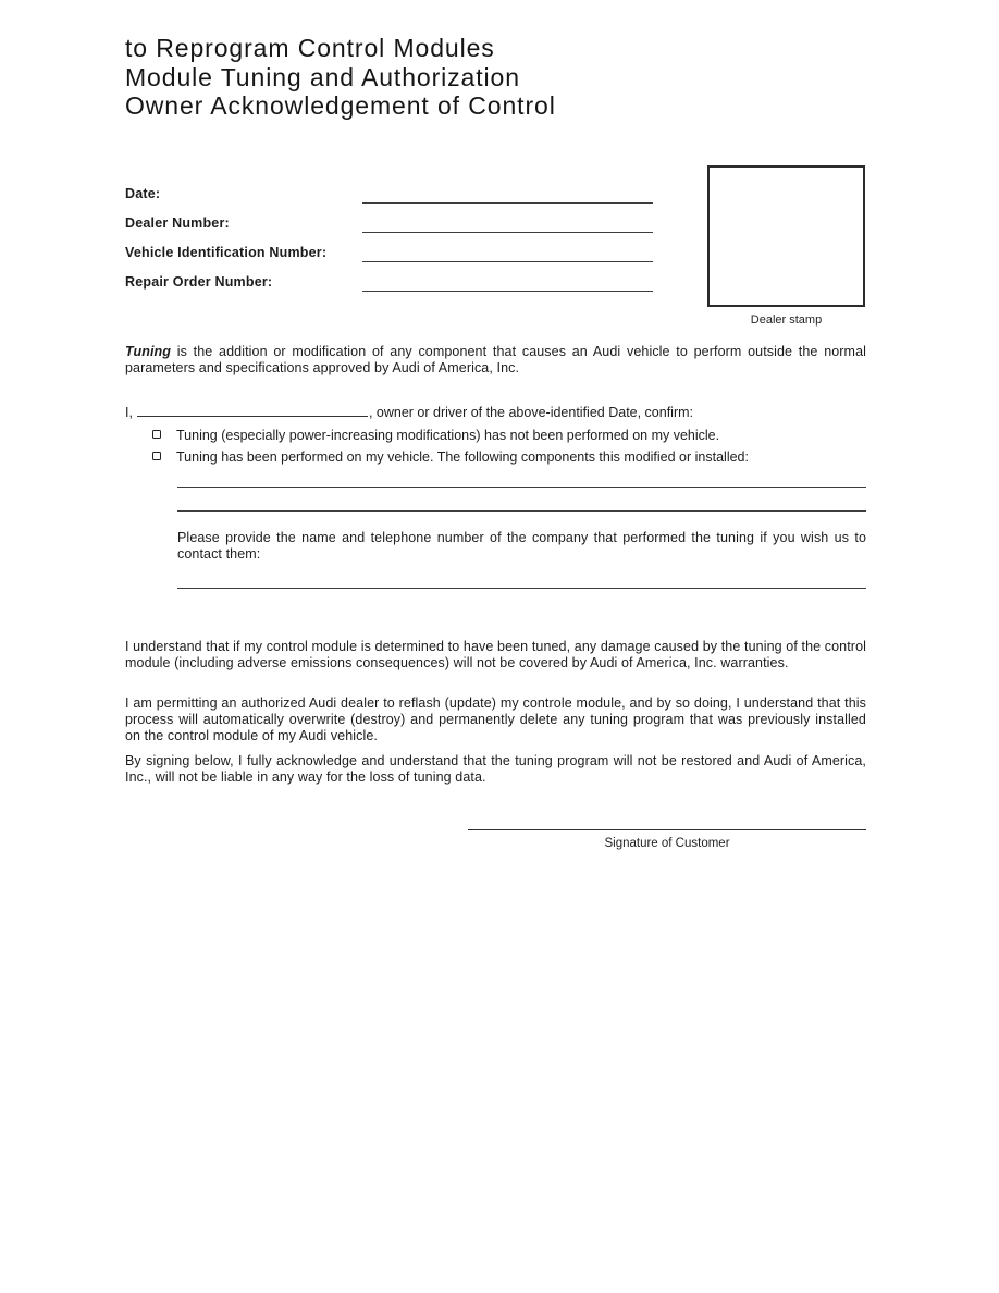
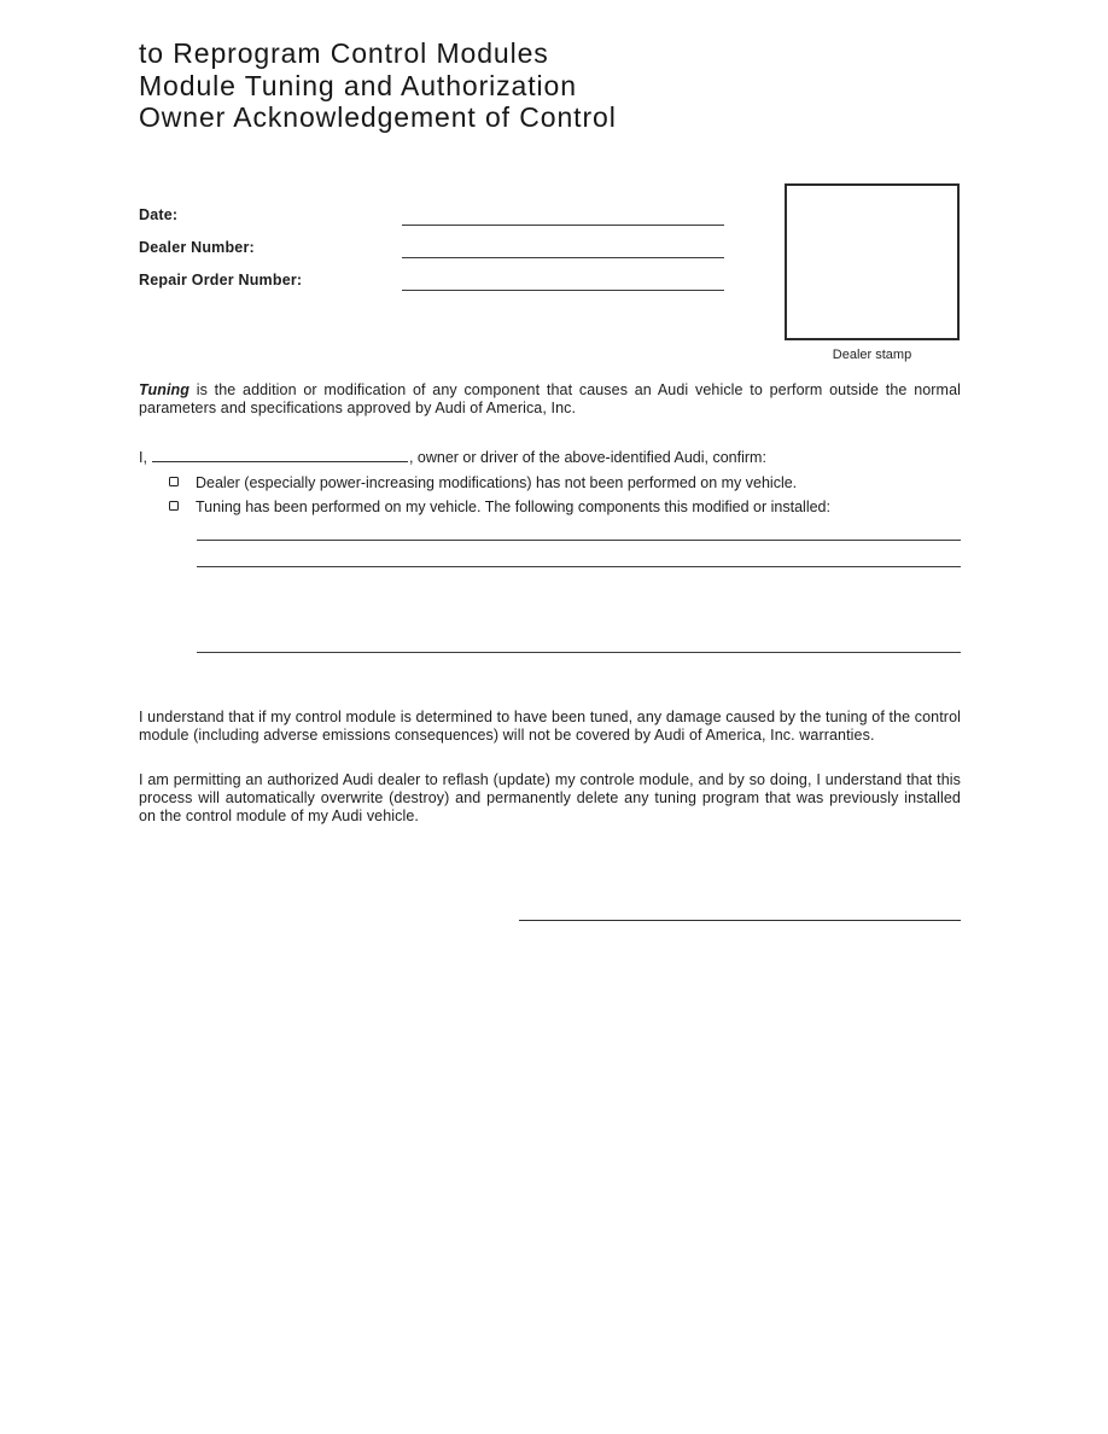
  to Reprogram Control Modules
  Module Tuning and Authorization
  Owner Acknowledgement of Control
  Date:
  Dealer Number:
- Vehicle Identification Number:
  Repair Order Number:
  Dealer stamp
  Tuning is the addition or modification of any component that causes an Audi vehicle to perform outside the normal parameters and specifications approved by Audi of America, Inc.
- I, , owner or driver of the above-identified Date, confirm:
+ I, , owner or driver of the above-identified Audi, confirm:
- Tuning (especially power-increasing modifications) has not been performed on my vehicle.
+ Dealer (especially power-increasing modifications) has not been performed on my vehicle.
  Tuning has been performed on my vehicle. The following components this modified or installed:
- Please provide the name and telephone number of the company that performed the tuning if you wish us to contact them:
  I understand that if my control module is determined to have been tuned, any damage caused by the tuning of the control module (including adverse emissions consequences) will not be covered by Audi of America, Inc. warranties.
  I am permitting an authorized Audi dealer to reflash (update) my controle module, and by so doing, I understand that this process will automatically overwrite (destroy) and permanently delete any tuning program that was previously installed on the control module of my Audi vehicle.
- By signing below, I fully acknowledge and understand that the tuning program will not be restored and Audi of America, Inc., will not be liable in any way for the loss of tuning data.
- Signature of Customer
